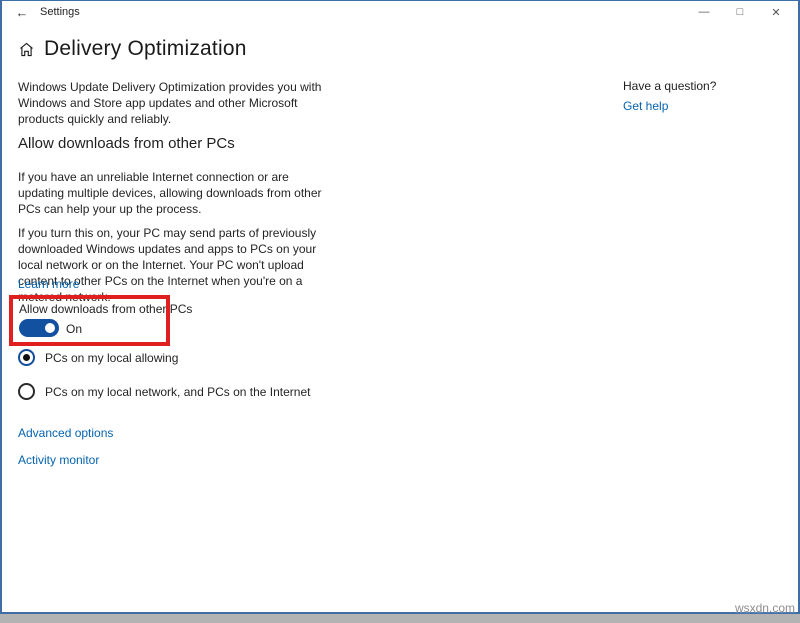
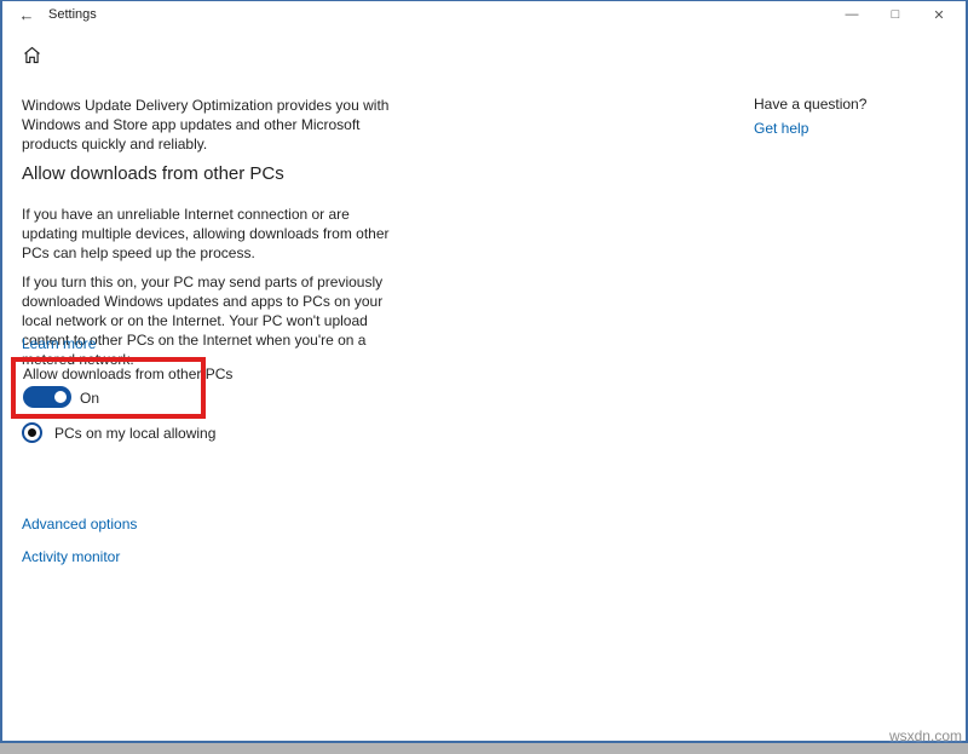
  ←
  Settings
  —
  □
  ✕
- Delivery Optimization
  Windows Update Delivery Optimization provides you with Windows and Store app updates and other Microsoft products quickly and reliably.
  Have a question?
  Get help
  Allow downloads from other PCs
- If you have an unreliable Internet connection or are updating multiple devices, allowing downloads from other PCs can help your up the process.
+ If you have an unreliable Internet connection or are updating multiple devices, allowing downloads from other PCs can help speed up the process.
  If you turn this on, your PC may send parts of previously downloaded Windows updates and apps to PCs on your local network or on the Internet. Your PC won't upload content to other PCs on the Internet when you're on a metered network.
  Learn more
  Allow downloads from other PCs
  On
  PCs on my local allowing
- PCs on my local network, and PCs on the Internet
  Advanced options
  Activity monitor
  wsxdn.com
